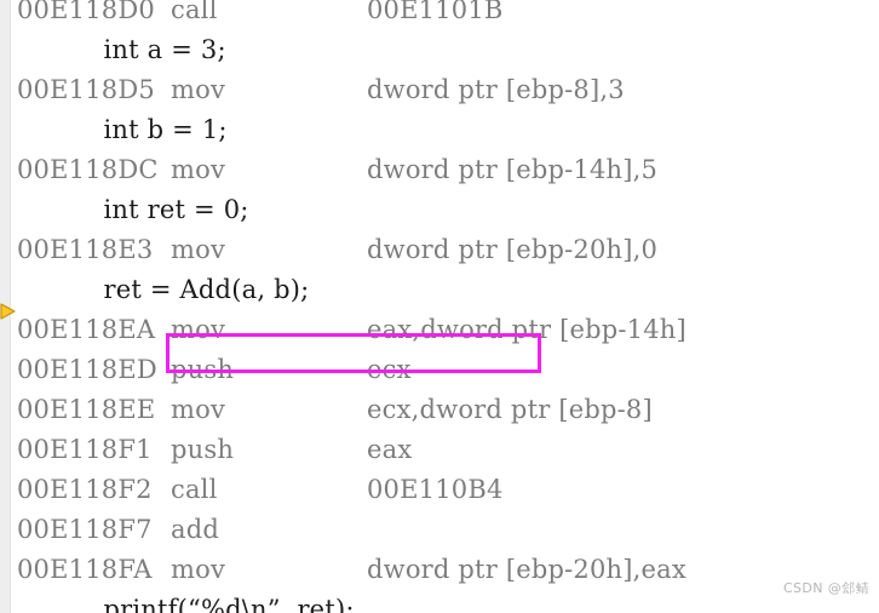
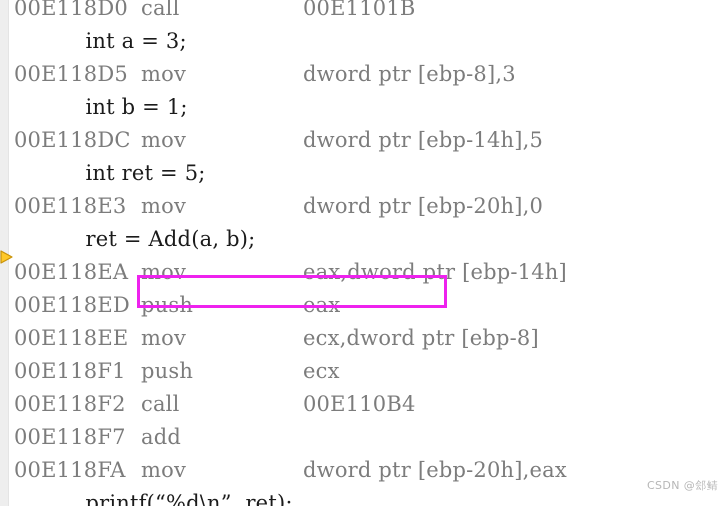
  00E118D0
  call
  00E1101B
  int a = 3;
  00E118D5
  mov
  dword ptr [ebp-8],3
  int b = 1;
  00E118DC
  mov
  dword ptr [ebp-14h],5
- int ret = 0;
+ int ret = 5;
  00E118E3
  mov
  dword ptr [ebp-20h],0
  ret = Add(a, b);
  00E118EA
  mov
  eax,dword ptr [ebp-14h]
  00E118ED
  push
- ecx
+ eax
  00E118EE
  mov
  ecx,dword ptr [ebp-8]
  00E118F1
  push
- eax
+ ecx
  00E118F2
  call
  00E110B4
  00E118F7
  add
  00E118FA
  mov
  dword ptr [ebp-20h],eax
  printf(“%d\n”, ret);
  CSDN @郐鲭
